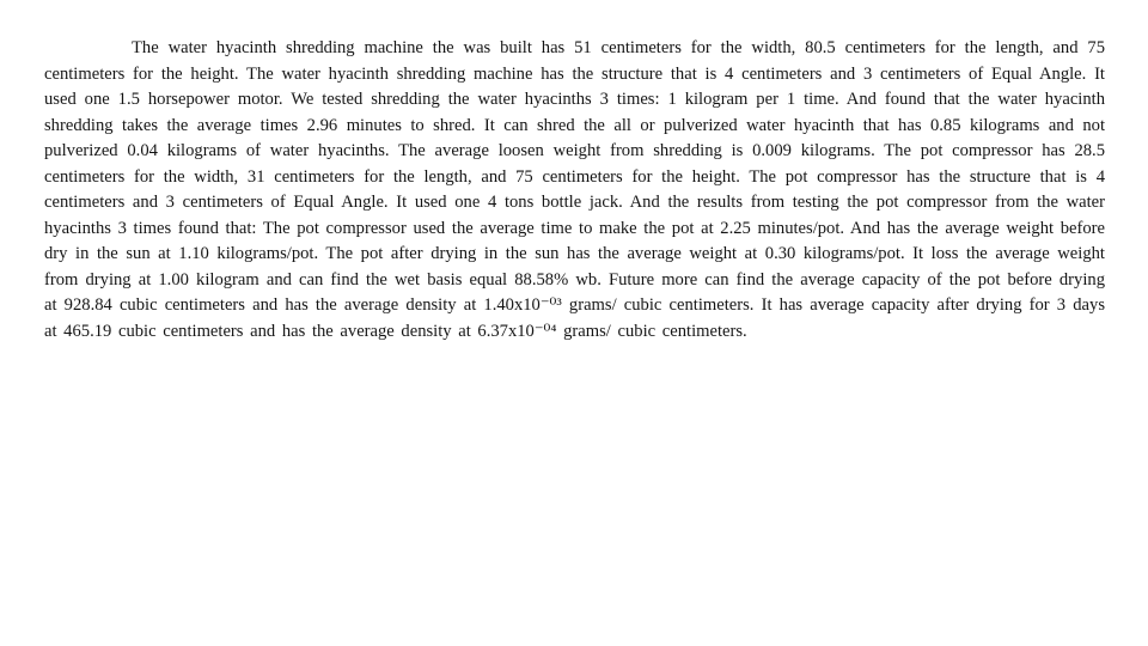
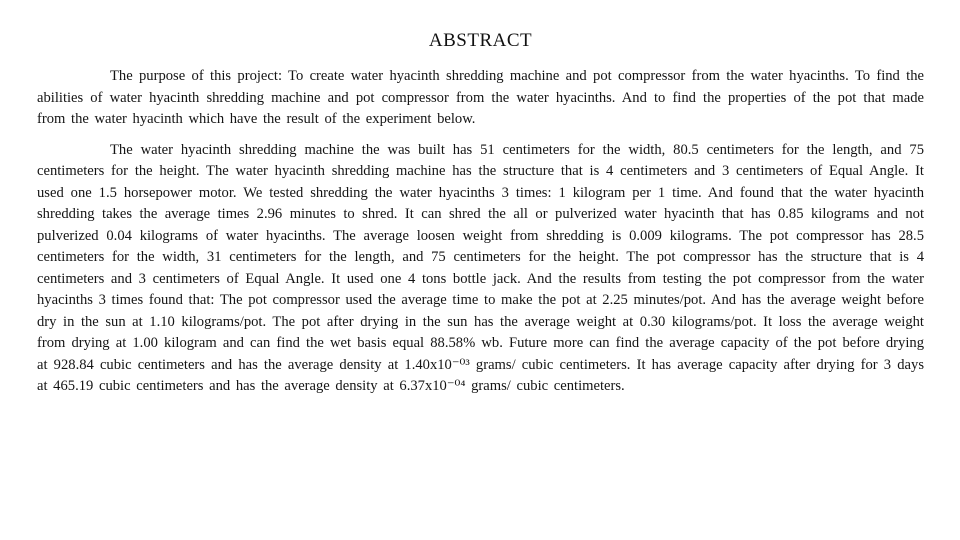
+ ABSTRACT
+ The purpose of this project: To create water hyacinth shredding machine and pot compressor from the water hyacinths. To find the abilities of water hyacinth shredding machine and pot compressor from the water hyacinths. And to find the properties of the pot that made from the water hyacinth which have the result of the experiment below.
  The water hyacinth shredding machine the was built has 51 centimeters for the width, 80.5 centimeters for the length, and 75 centimeters for the height. The water hyacinth shredding machine has the structure that is 4 centimeters and 3 centimeters of Equal Angle. It used one 1.5 horsepower motor. We tested shredding the water hyacinths 3 times: 1 kilogram per 1 time. And found that the water hyacinth shredding takes the average times 2.96 minutes to shred. It can shred the all or pulverized water hyacinth that has 0.85 kilograms and not pulverized 0.04 kilograms of water hyacinths. The average loosen weight from shredding is 0.009 kilograms. The pot compressor has 28.5 centimeters for the width, 31 centimeters for the length, and 75 centimeters for the height. The pot compressor has the structure that is 4 centimeters and 3 centimeters of Equal Angle. It used one 4 tons bottle jack. And the results from testing the pot compressor from the water hyacinths 3 times found that: The pot compressor used the average time to make the pot at 2.25 minutes/pot. And has the average weight before dry in the sun at 1.10 kilograms/pot. The pot after drying in the sun has the average weight at 0.30 kilograms/pot. It loss the average weight from drying at 1.00 kilogram and can find the wet basis equal 88.58% wb. Future more can find the average capacity of the pot before drying at 928.84 cubic centimeters and has the average density at 1.40x10⁻⁰³ grams/ cubic centimeters. It has average capacity after drying for 3 days at 465.19 cubic centimeters and has the average density at 6.37x10⁻⁰⁴ grams/ cubic centimeters.
